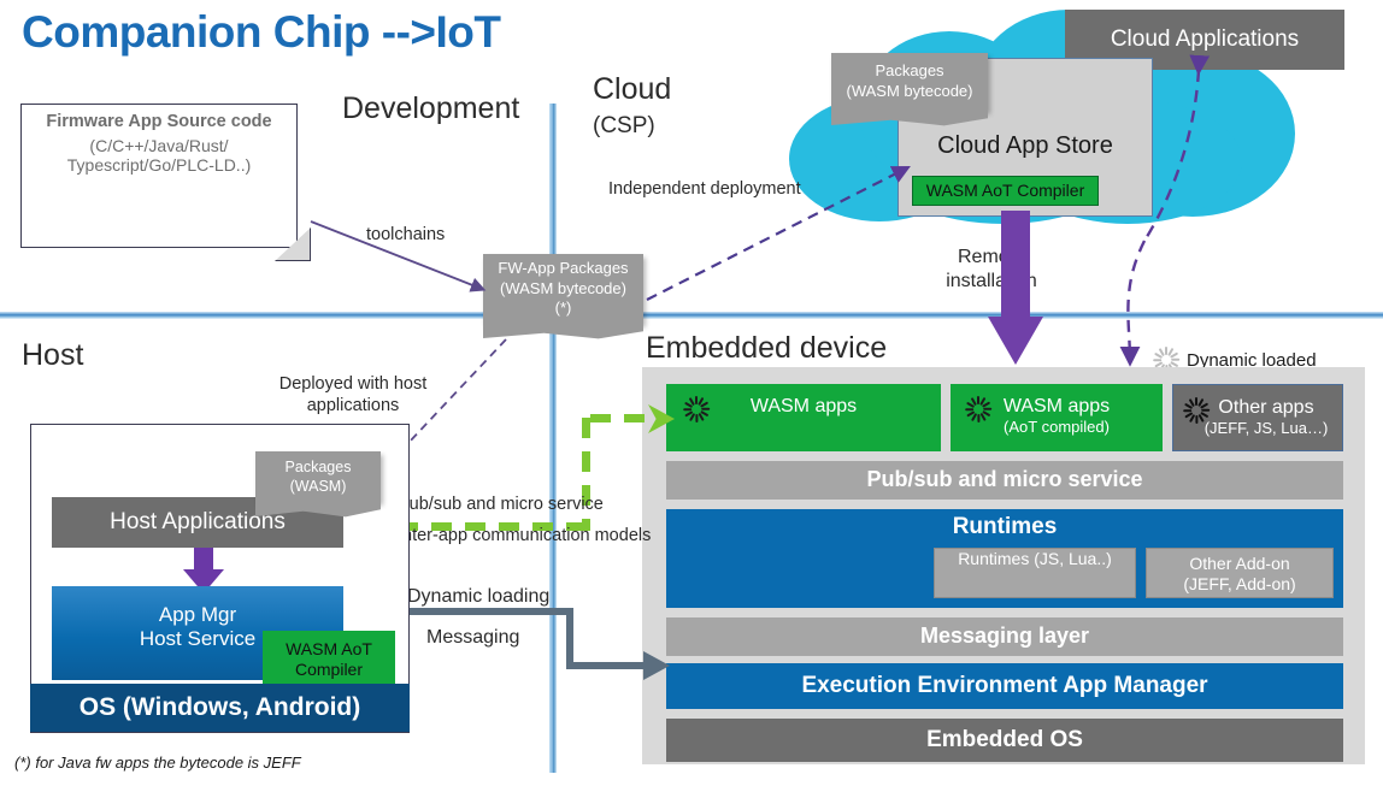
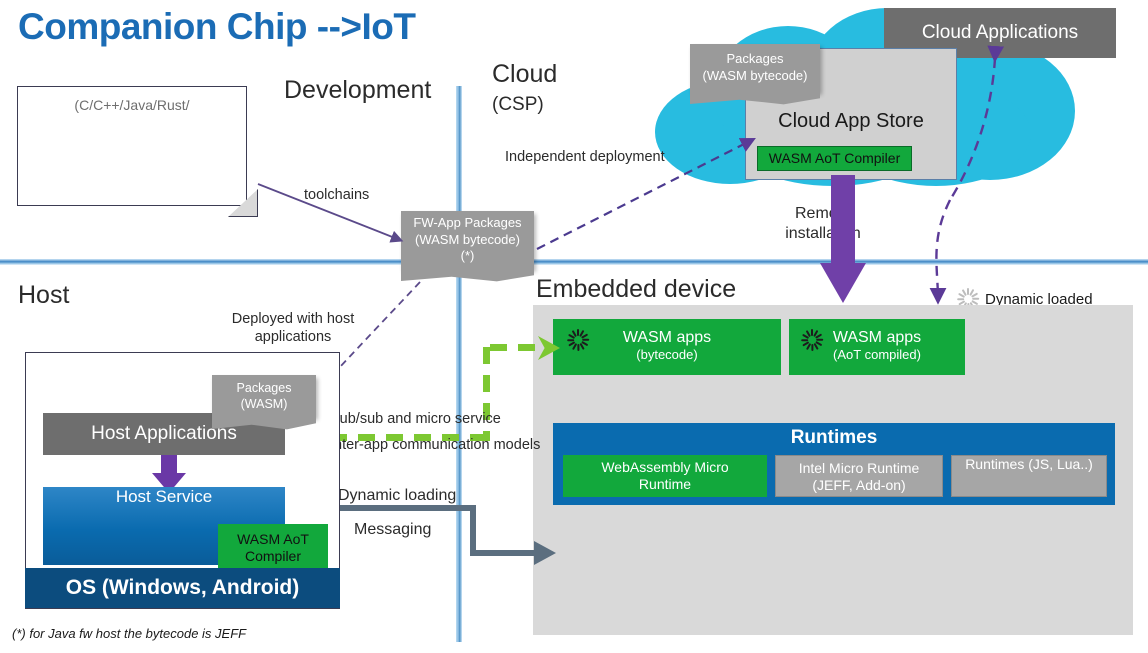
  Companion Chip -->IoT
  Development
  Cloud
  (CSP)
  Host
  Embedded device
- Firmware App Source code
  (C/C++/Java/Rust/
- Typescript/Go/PLC-LD..)
  Cloud Applications
  Cloud App Store
  WASM AoT Compiler
  Packages
  (WASM bytecode)
  FW-App Packages
  (WASM bytecode)
  (*)
  Independent deployment
  toolchains
  Deployed with host
  applications
  Dynamic loaded
  WASM apps
+ (bytecode)
  WASM apps
  (AoT compiled)
- Other apps
- (JEFF, JS, Lua…)
- Pub/sub and micro service
  Runtimes
+ WebAssembly Micro
+ Runtime
+ Intel Micro Runtime
- Runtimes (JS, Lua..)
+ (JEFF, Add-on)
- Other Add-on
- (JEFF, Add-on)
+ Runtimes (JS, Lua..)
- Messaging layer
- Execution Environment App Manager
- Embedded OS
  ub/sub and micro service
  ter-app communication models
  Dynamic loading
  Messaging
  Host Applications
  Packages
  (WASM)
- App Mgr
  Host Service
  WASM AoT
  Compiler
  OS (Windows, Android)
- (*) for Java fw apps the bytecode is JEFF
+ (*) for Java fw host the bytecode is JEFF
